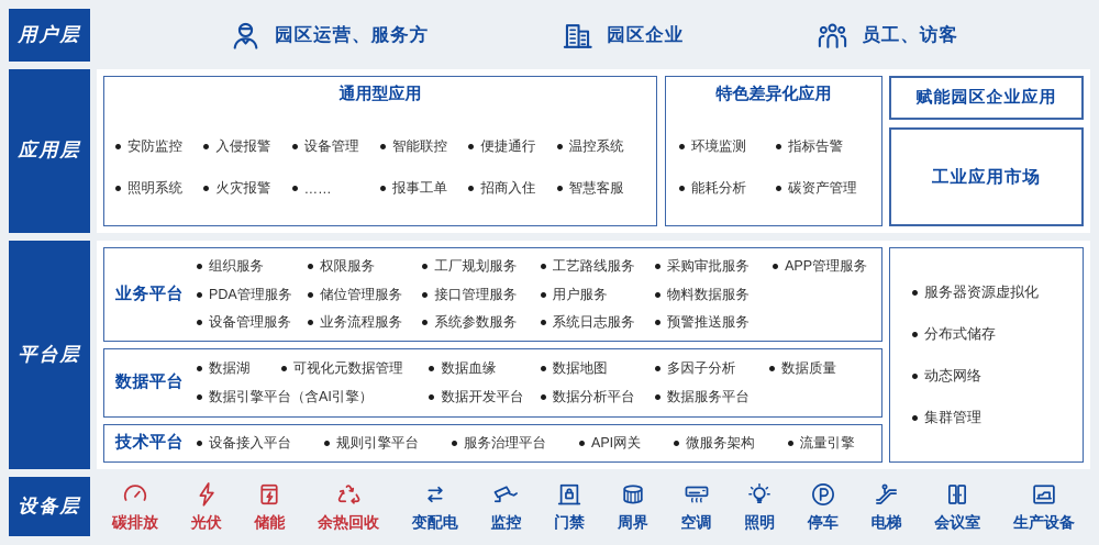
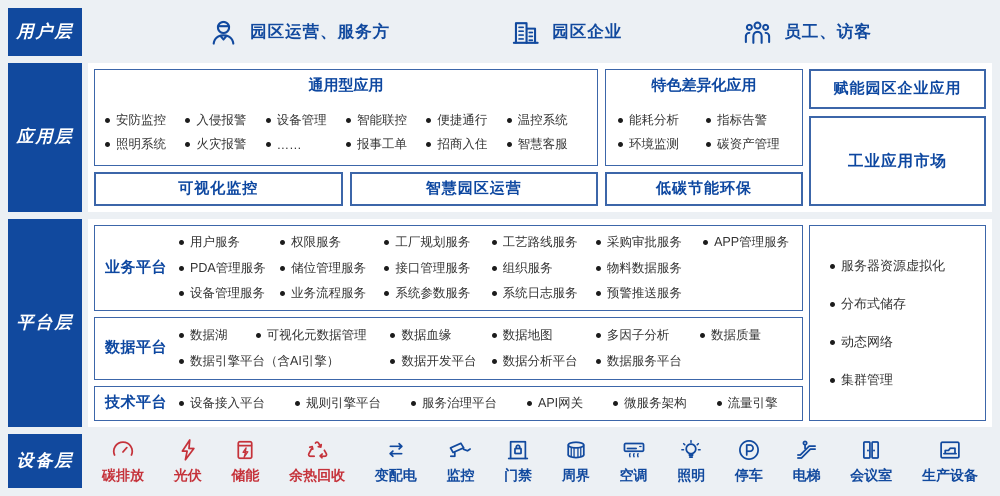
  用户层
  园区运营、服务方
  园区企业
  员工、访客
  应用层
  通用型应用
  安防监控
  入侵报警
  设备管理
  智能联控
  便捷通行
  温控系统
  照明系统
  火灾报警
  ……
  报事工单
  招商入住
  智慧客服
  特色差异化应用
- 环境监测
+ 能耗分析
  指标告警
- 能耗分析
+ 环境监测
  碳资产管理
+ 可视化监控
+ 智慧园区运营
+ 低碳节能环保
  赋能园区企业应用
  工业应用市场
  平台层
  业务平台
- 组织服务
+ 用户服务
  权限服务
  工厂规划服务
  工艺路线服务
  采购审批服务
  APP管理服务
  PDA管理服务
  储位管理服务
  接口管理服务
- 用户服务
+ 组织服务
  物料数据服务
  设备管理服务
  业务流程服务
  系统参数服务
  系统日志服务
  预警推送服务
  数据平台
  数据湖
  可视化元数据管理
  数据血缘
  数据地图
  多因子分析
  数据质量
  数据引擎平台（含AI引擎）
  数据开发平台
  数据分析平台
  数据服务平台
  技术平台
  设备接入平台
  规则引擎平台
  服务治理平台
  API网关
  微服务架构
  流量引擎
  服务器资源虚拟化
  分布式储存
  动态网络
  集群管理
  设备层
  碳排放
  光伏
  储能
  余热回收
  变配电
  监控
  门禁
  周界
  空调
  照明
  停车
  电梯
  会议室
  生产设备
